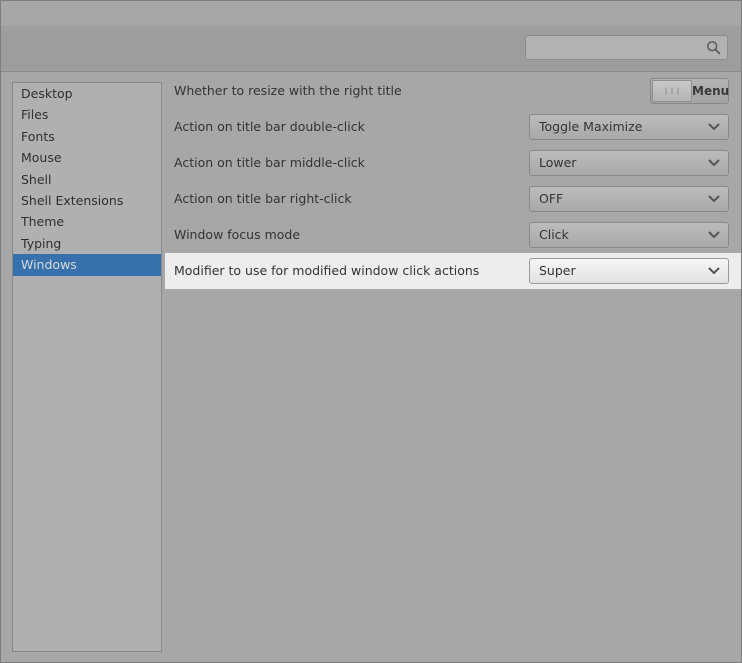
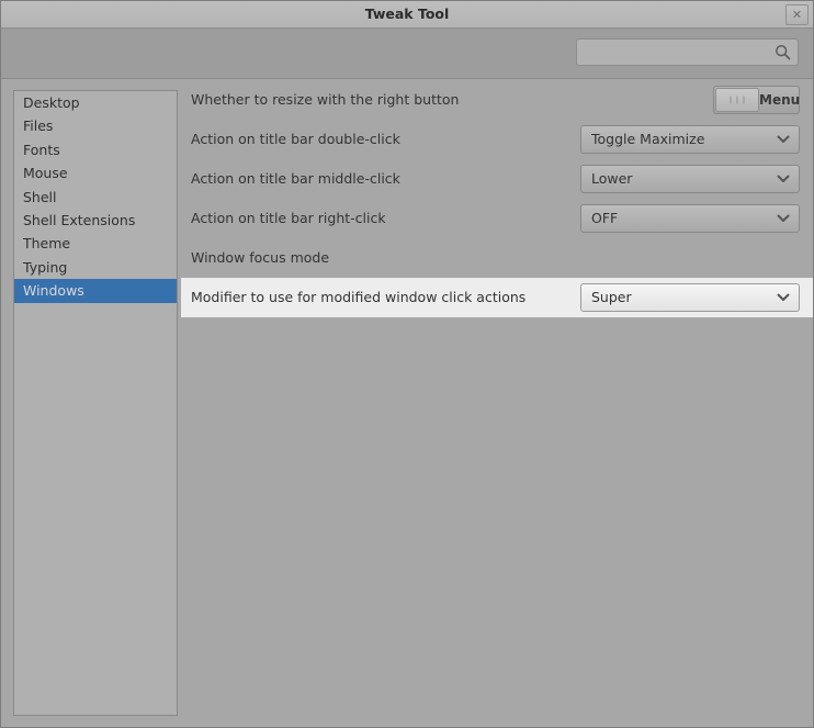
+ Tweak Tool
+ ✕
  Desktop
  Files
  Fonts
  Mouse
  Shell
  Shell Extensions
  Theme
  Typing
  Windows
- Whether to resize with the right title
+ Whether to resize with the right button
  Menu
  Action on title bar double-click
  Toggle Maximize
  Action on title bar middle-click
  Lower
  Action on title bar right-click
  OFF
  Window focus mode
- Click
  Modifier to use for modified window click actions
  Super
